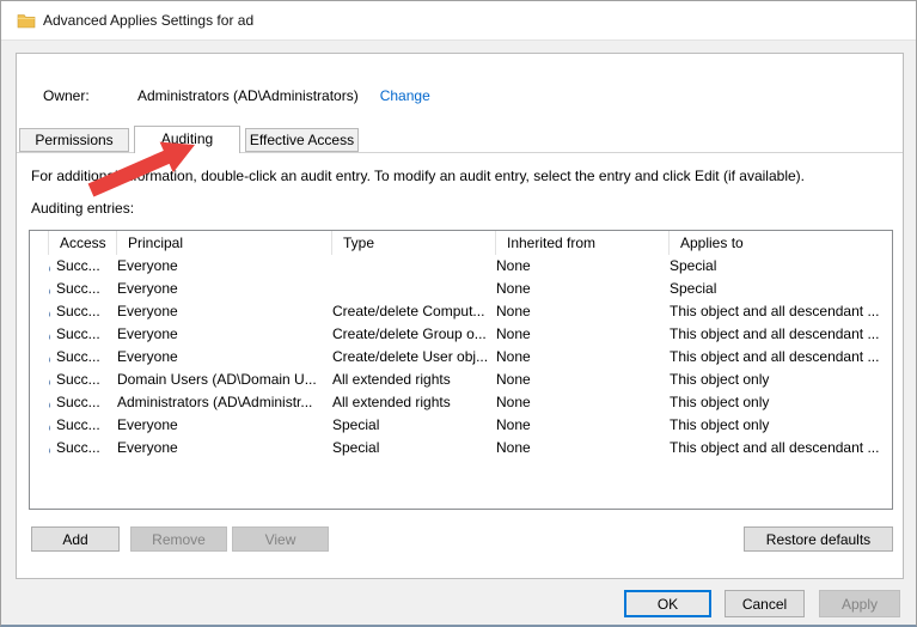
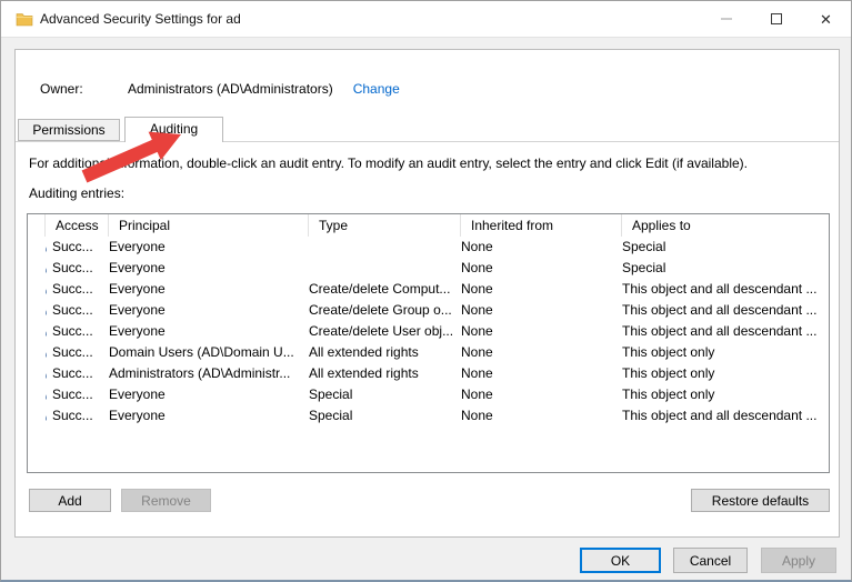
- Advanced Applies Settings for ad
+ Advanced Security Settings for ad
+ ✕
  Owner:
  Administrators (AD\Administrators)
  Change
  Permissions
  Auditing
- Effective Access
  For additionrmation, double-click an audit entry. To modify an audit entry, select the entry and click Edit (if available).
  Auditing entries:
  Access
  Principal
  Type
  Inherited from
  Applies to
  Succ...
  Everyone
  None
  Special
  Succ...
  Everyone
  None
  Special
  Succ...
  Everyone
  Create/delete Comput...
  None
  This object and all descendant ...
  Succ...
  Everyone
  Create/delete Group o...
  None
  This object and all descendant ...
  Succ...
  Everyone
  Create/delete User obj...
  None
  This object and all descendant ...
  Succ...
  Domain Users (AD\Domain U...
  All extended rights
  None
  This object only
  Succ...
  Administrators (AD\Administr...
  All extended rights
  None
  This object only
  Succ...
  Everyone
  Special
  None
  This object only
  Succ...
  Everyone
  Special
  None
  This object and all descendant ...
  Add
  Remove
- View
  Restore defaults
  OK
  Cancel
  Apply
